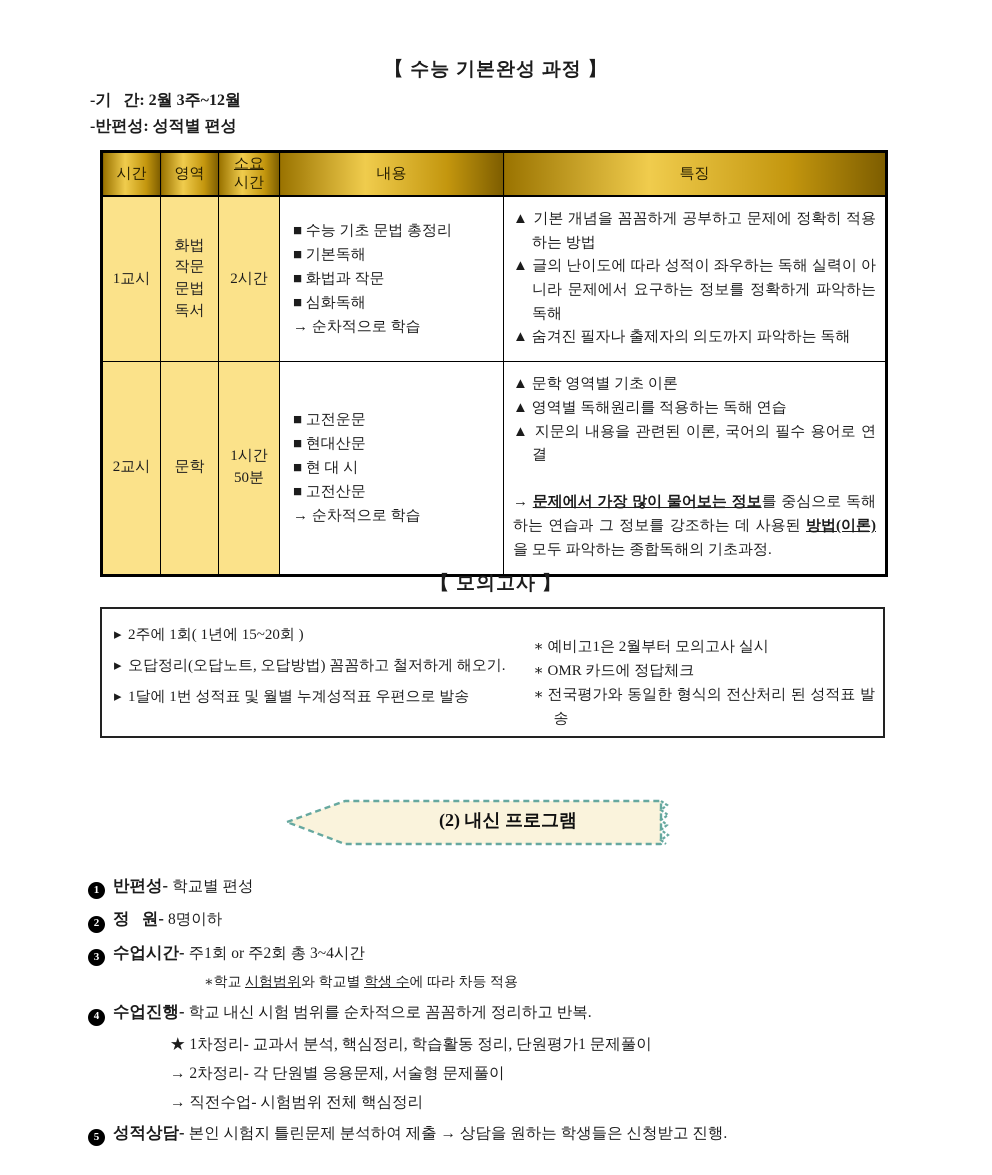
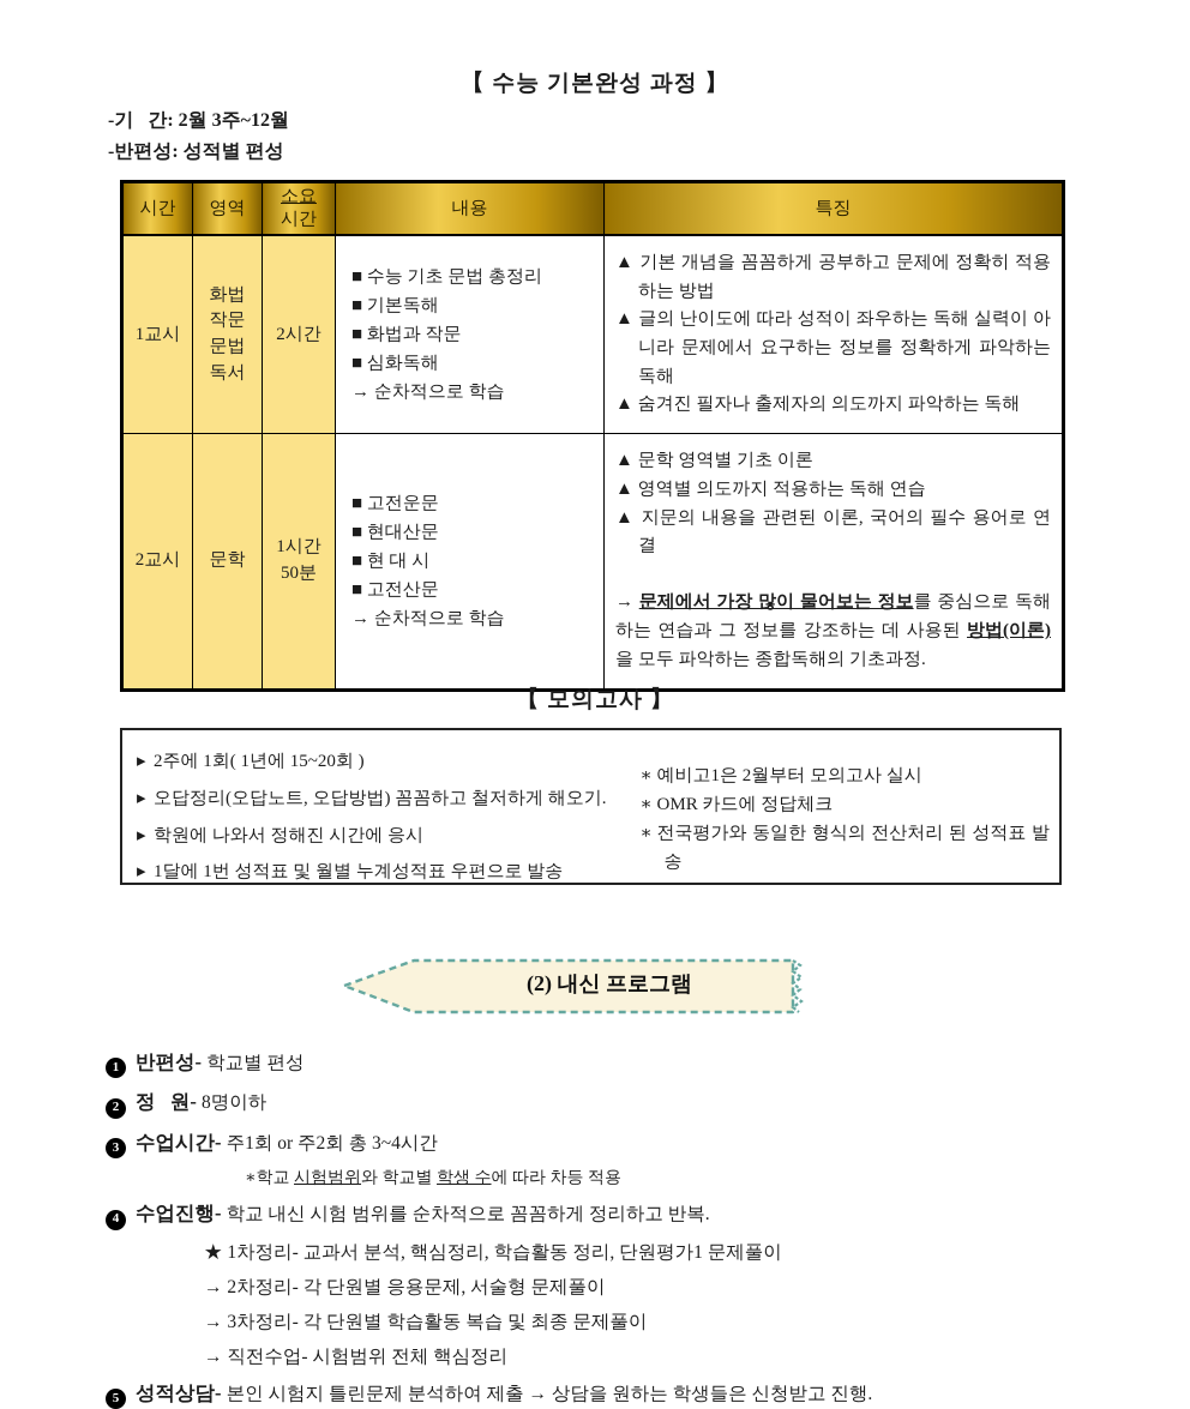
  【 수능 기본완성 과정 】
  -기 간: 2월 3주~12월
  -반편성: 성적별 편성
  시간	영역	소요 시간	내용	특징
  1교시	화법 작문 문법 독서	2시간	■ 수능 기초 문법 총정리 ■ 기본독해 ■ 화법과 작문 ■ 심화독해 → 순차적으로 학습	▲ 기본 개념을 꼼꼼하게 공부하고 문제에 정확히 적용하는 방법 ▲ 글의 난이도에 따라 성적이 좌우하는 독해 실력이 아니라 문제에서 요구하는 정보를 정확하게 파악하는 독해 ▲ 숨겨진 필자나 출제자의 의도까지 파악하는 독해
- 2교시	문학	1시간 50분	■ 고전운문 ■ 현대산문 ■ 현 대 시 ■ 고전산문 → 순차적으로 학습	▲ 문학 영역별 기초 이론 ▲ 영역별 독해원리를 적용하는 독해 연습 ▲ 지문의 내용을 관련된 이론, 국어의 필수 용어로 연결 → 문제에서 가장 많이 물어보는 정보를 중심으로 독해하는 연습과 그 정보를 강조하는 데 사용된 방법(이론)을 모두 파악하는 종합독해의 기초과정.
+ 2교시	문학	1시간 50분	■ 고전운문 ■ 현대산문 ■ 현 대 시 ■ 고전산문 → 순차적으로 학습	▲ 문학 영역별 기초 이론 ▲ 영역별 의도까지 적용하는 독해 연습 ▲ 지문의 내용을 관련된 이론, 국어의 필수 용어로 연결 → 문제에서 가장 많이 물어보는 정보를 중심으로 독해하는 연습과 그 정보를 강조하는 데 사용된 방법(이론)을 모두 파악하는 종합독해의 기초과정.
  【 모의고사 】
  ▸ 2주에 1회( 1년에 15~20회 )
  ▸ 오답정리(오답노트, 오답방법) 꼼꼼하고 철저하게 해오기.
+ ▸ 학원에 나와서 정해진 시간에 응시
  ▸ 1달에 1번 성적표 및 월별 누계성적표 우편으로 발송
  ∗ 예비고1은 2월부터 모의고사 실시
  ∗ OMR 카드에 정답체크
  ∗ 전국평가와 동일한 형식의 전산처리 된 성적표 발송
  (2) 내신 프로그램
  1 반편성- 학교별 편성
  2 정 원- 8명이하
  3 수업시간- 주1회 or 주2회 총 3~4시간
  ∗학교 시험범위와 학교별 학생 수에 따라 차등 적용
  4 수업진행- 학교 내신 시험 범위를 순차적으로 꼼꼼하게 정리하고 반복.
  ★ 1차정리- 교과서 분석, 핵심정리, 학습활동 정리, 단원평가1 문제풀이
  → 2차정리- 각 단원별 응용문제, 서술형 문제풀이
+ → 3차정리- 각 단원별 학습활동 복습 및 최종 문제풀이
  → 직전수업- 시험범위 전체 핵심정리
  5 성적상담- 본인 시험지 틀린문제 분석하여 제출 → 상담을 원하는 학생들은 신청받고 진행.
